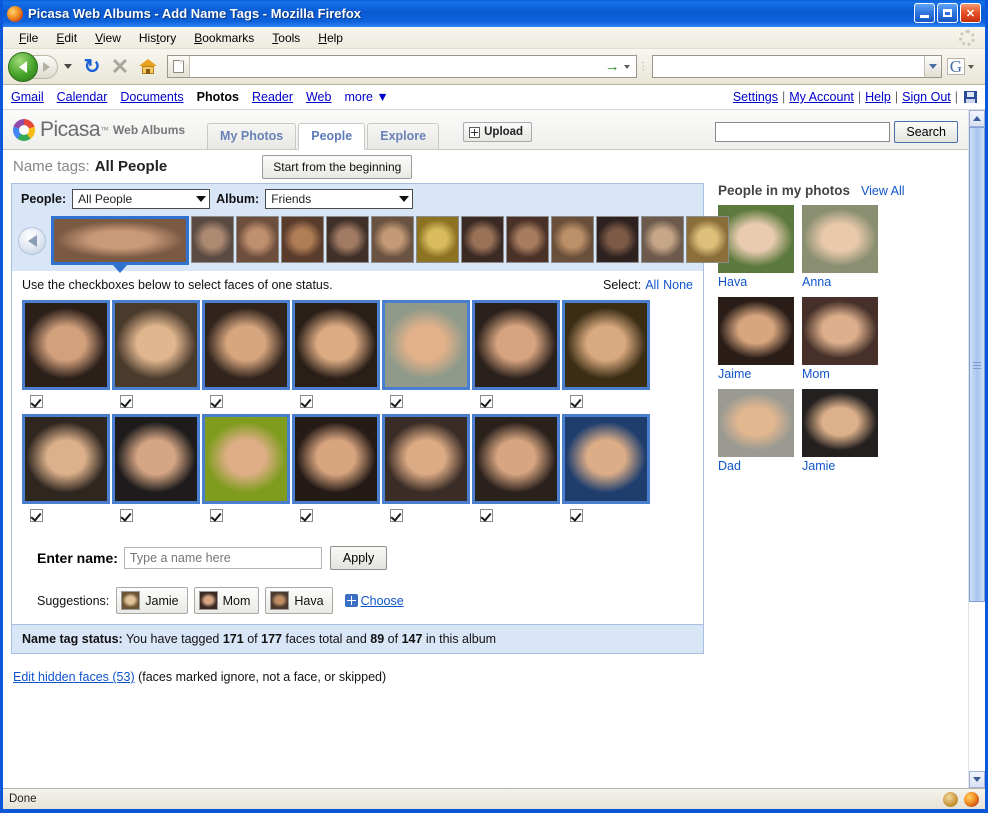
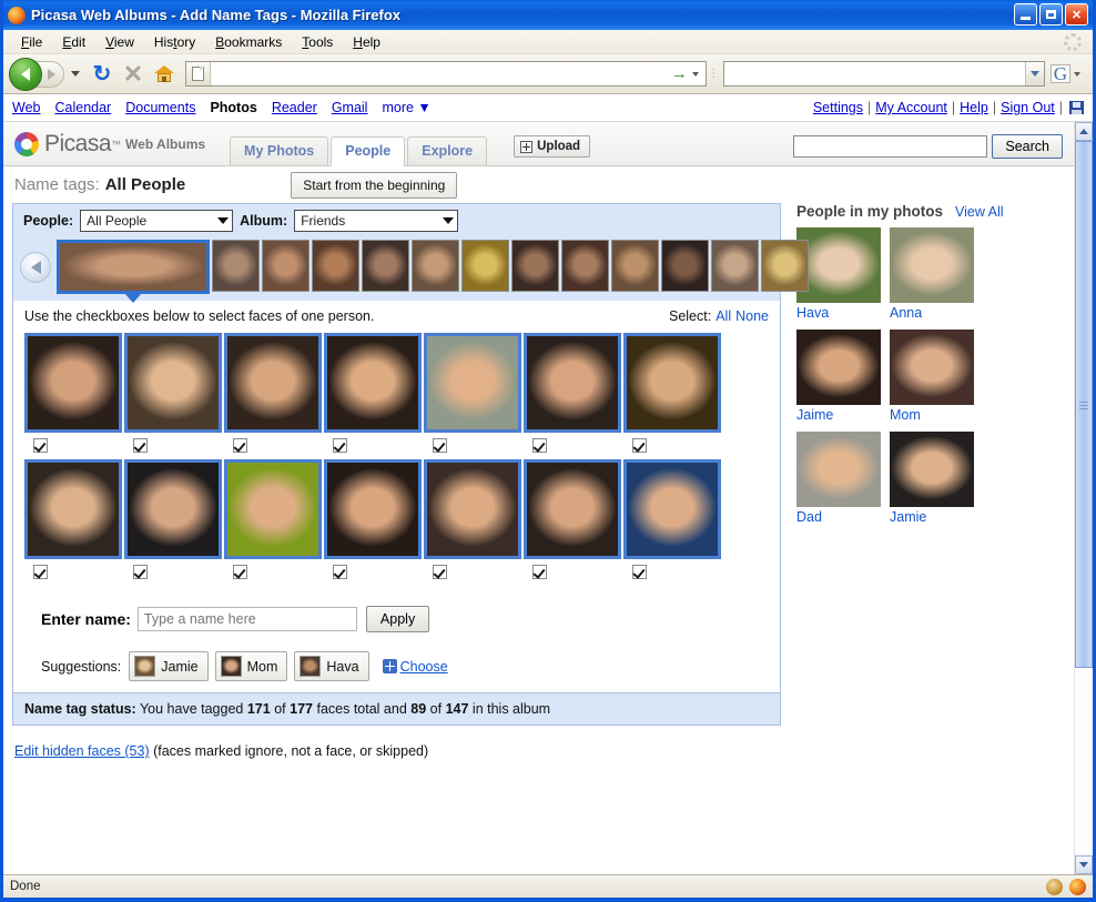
  Picasa Web Albums - Add Name Tags - Mozilla Firefox
  ✕
  File
  Edit
  View
  History
  Bookmarks
  Tools
  Help
  ↻
  ✕
  →
  ⋮
  G
- Gmail
+ Web
  Calendar
  Documents
  Photos
  Reader
- Web
+ Gmail
  more ▼
  Settings
  |
  My Account
  |
  Help
  |
  Sign Out
  |
  Picasa
  ™
  Web Albums
  My Photos
  People
  Explore
  Upload
  Search
  Name tags:
  All People
  Start from the beginning
  People:
  All People
  Album:
  Friends
- Use the checkboxes below to select faces of one status.
+ Use the checkboxes below to select faces of one person.
  Select:
  All
  None
  Enter name:
  Type a name here
  Apply
  Suggestions:
  Jamie
  Mom
  Hava
  Choose
  Name tag status: You have tagged 171 of 177 faces total and 89 of 147 in this album
  People in my photos
  View All
  Hava
  Anna
  Jaime
  Mom
  Dad
  Jamie
  Edit hidden faces (53) (faces marked ignore, not a face, or skipped)
  Done
